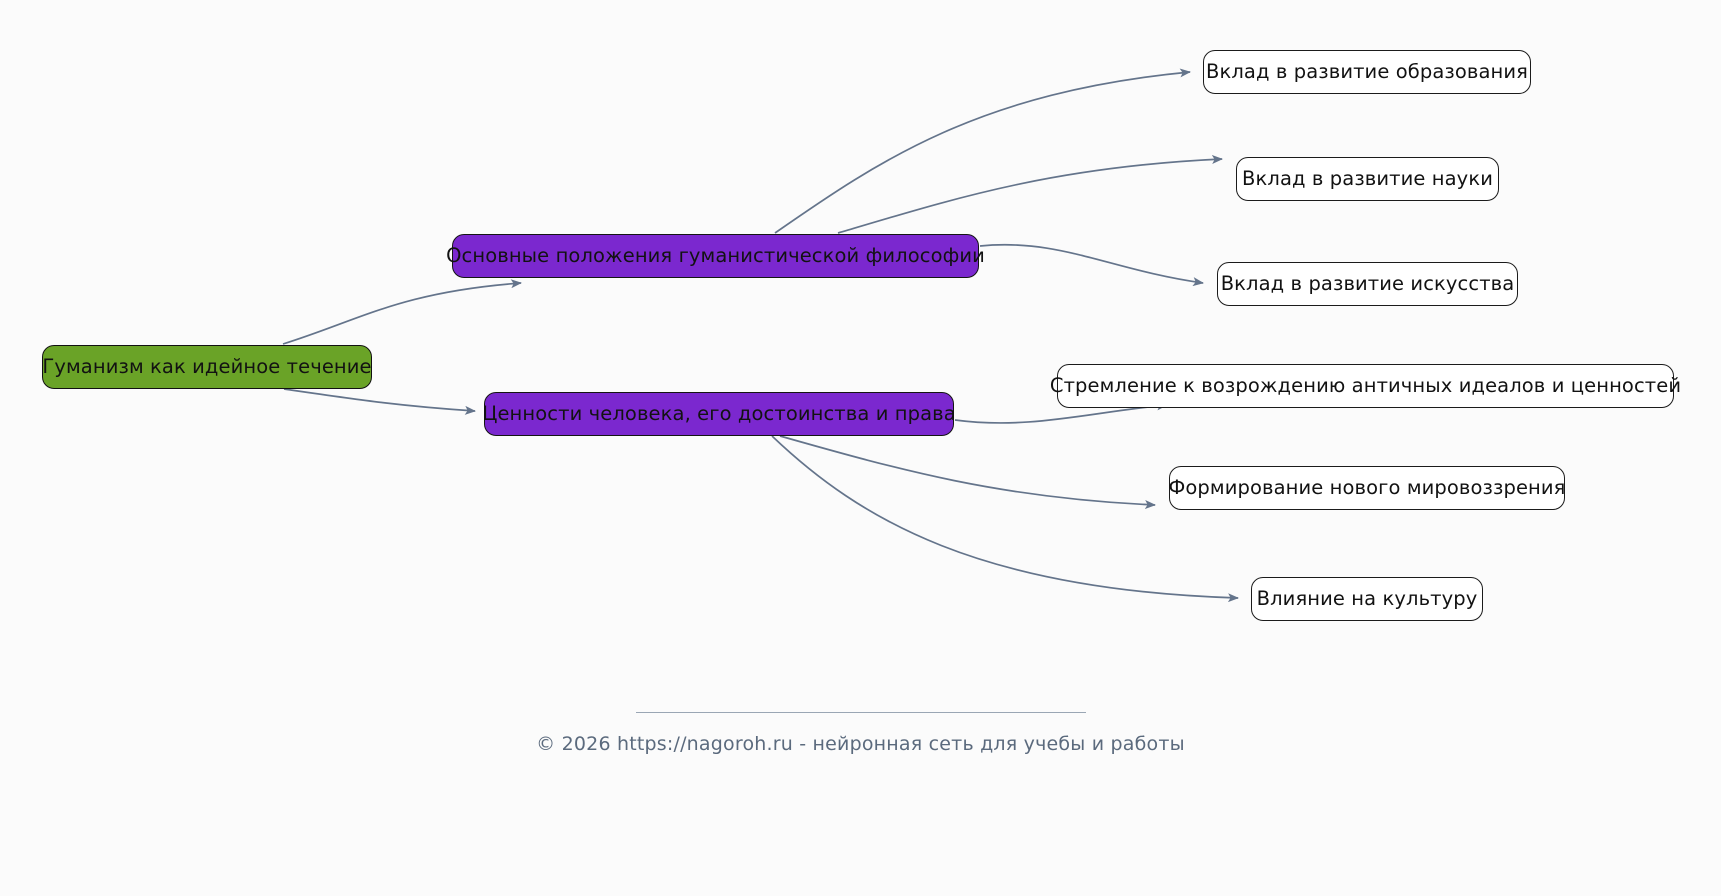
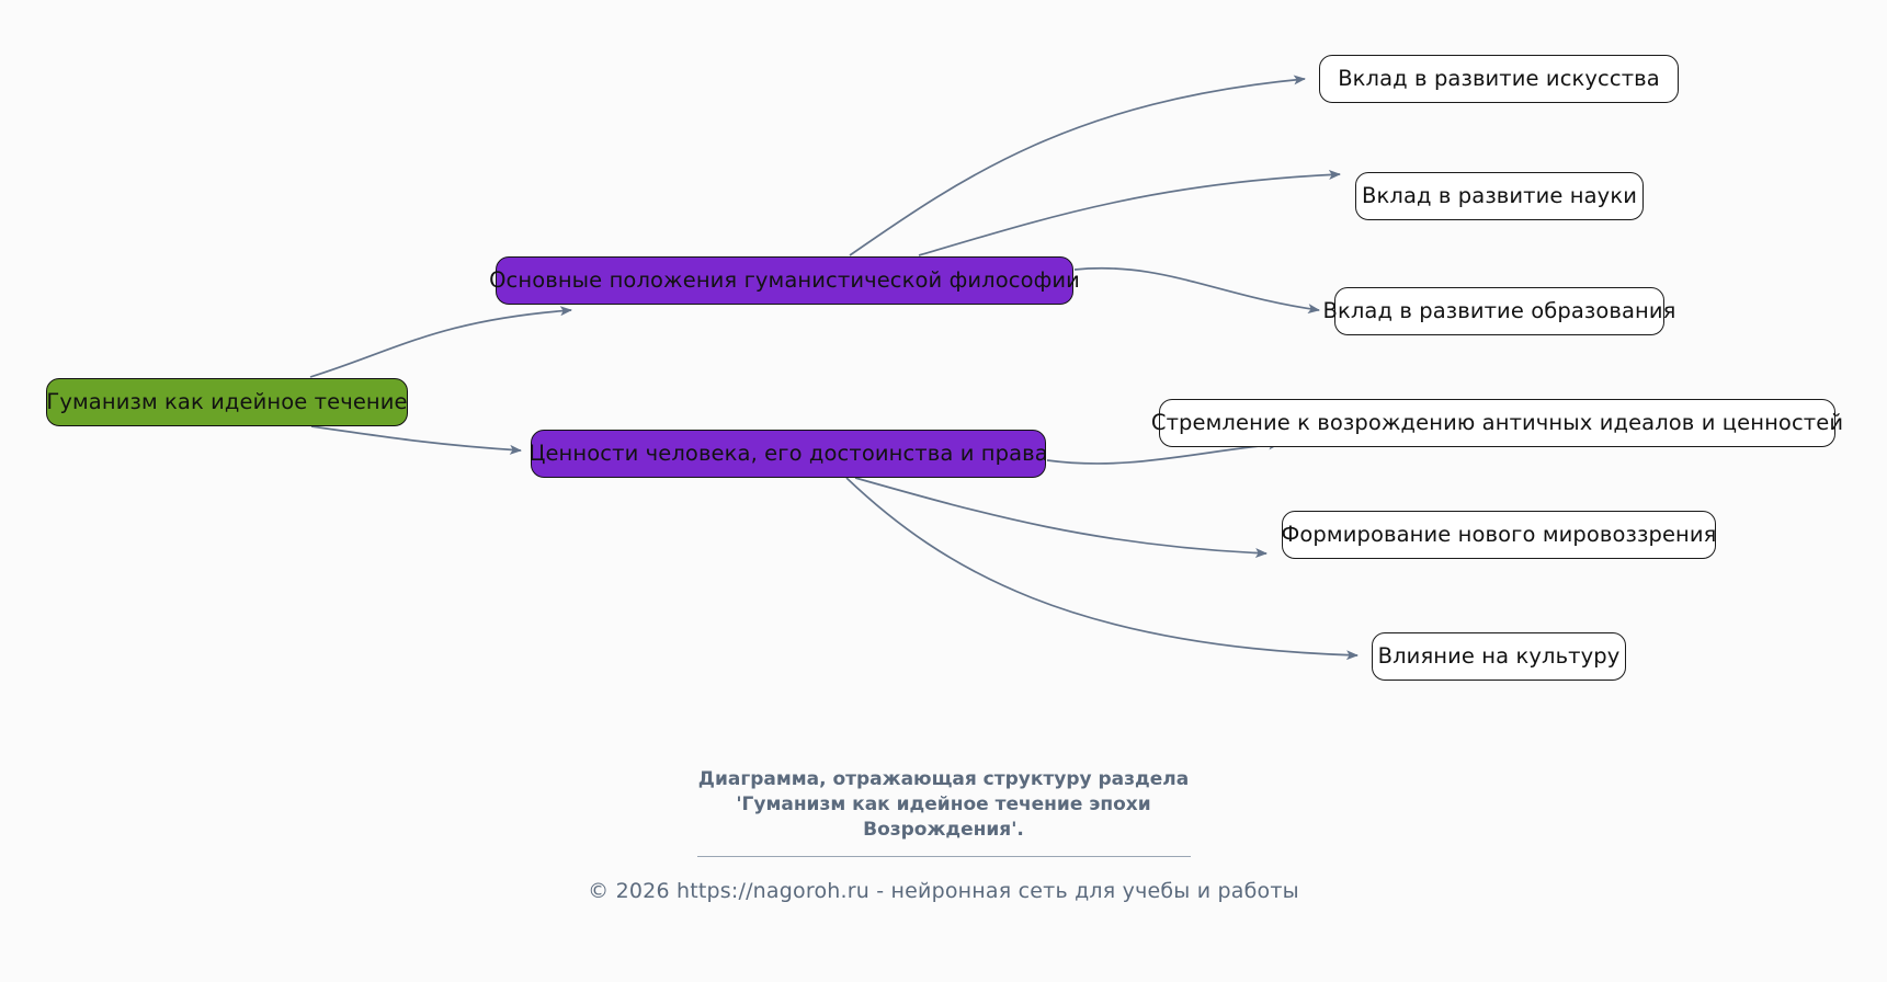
  Гуманизм как идейное течение
  Основные положения гуманистической философии
  Ценности человека, его достоинства и права
- Вклад в развитие образования
+ Вклад в развитие искусства
  Вклад в развитие науки
- Вклад в развитие искусства
+ Вклад в развитие образования
  Стремление к возрождению античных идеалов и ценностей
  Формирование нового мировоззрения
  Влияние на культуру
+ Диаграмма, отражающая структуру раздела
+ 'Гуманизм как идейное течение эпохи
+ Возрождения'.
  © 2026 https://nagoroh.ru - нейронная сеть для учебы и работы
